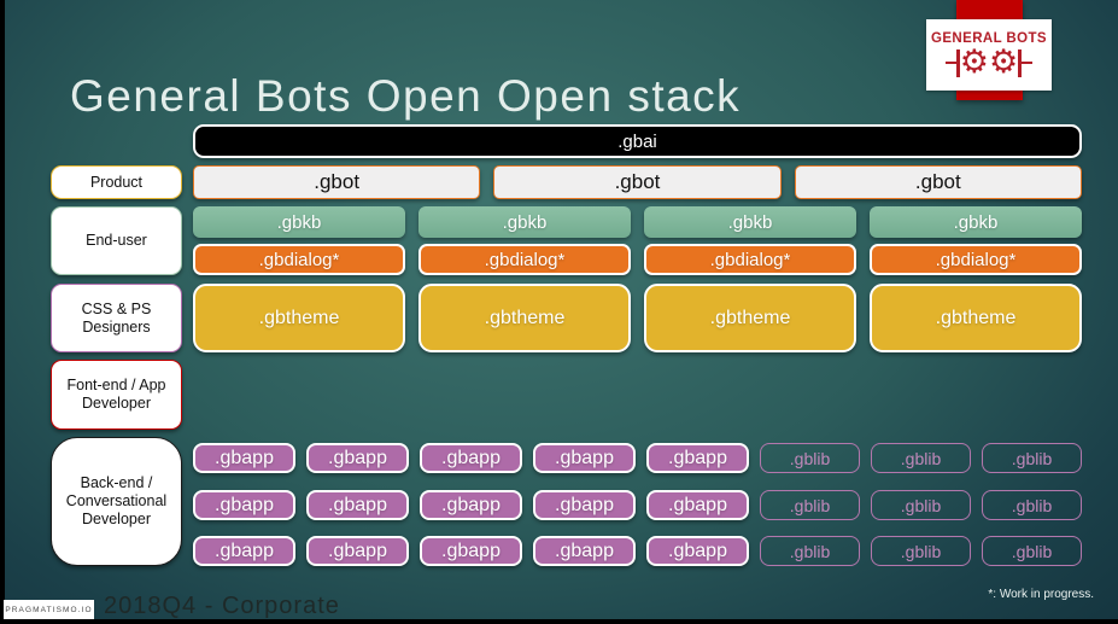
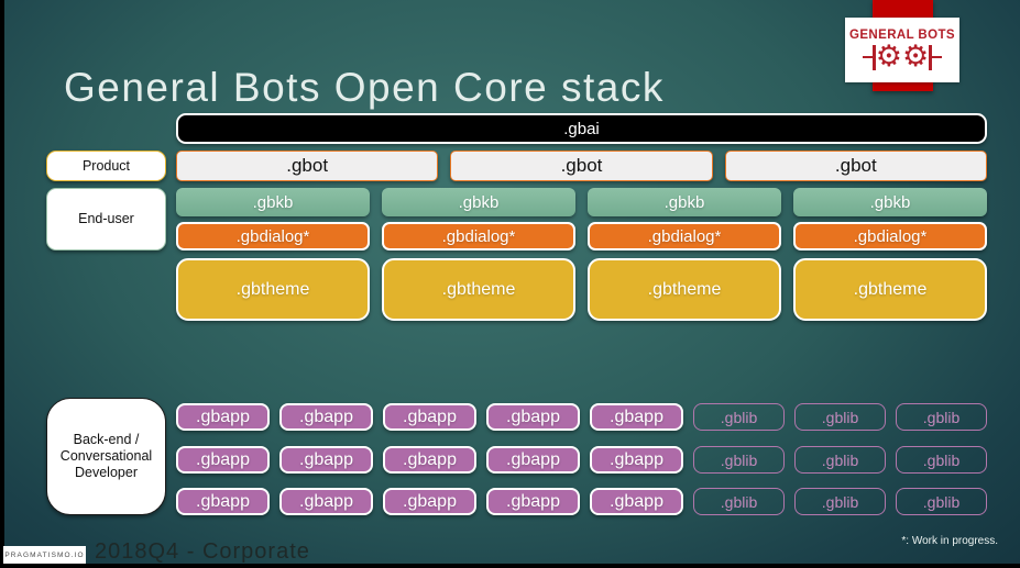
- General Bots Open Open stack
+ General Bots Open Core stack
  GENERAL BOTS
  ⚙
  ⚙
  Product
  End-user
- CSS & PS Designers
- Font-end / App Developer
  Back-end / Conversational Developer
  .gbai
  .gbot
  .gbot
  .gbot
  .gbkb
  .gbkb
  .gbkb
  .gbkb
  .gbdialog*
  .gbdialog*
  .gbdialog*
  .gbdialog*
  .gbtheme
  .gbtheme
  .gbtheme
  .gbtheme
  .gbapp
  .gbapp
  .gbapp
  .gbapp
  .gbapp
  .gblib
  .gblib
  .gblib
  .gbapp
  .gbapp
  .gbapp
  .gbapp
  .gbapp
  .gblib
  .gblib
  .gblib
  .gbapp
  .gbapp
  .gbapp
  .gbapp
  .gbapp
  .gblib
  .gblib
  .gblib
  2018Q4 - Corporate
  *: Work in progress.
